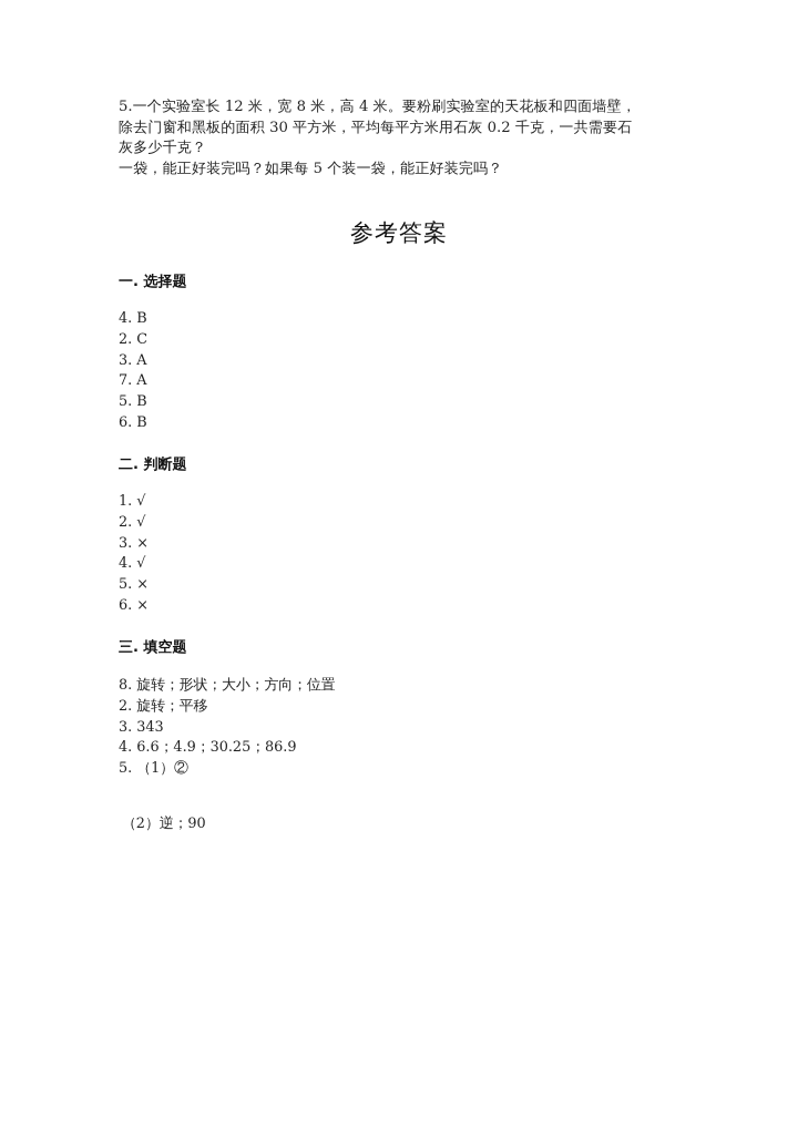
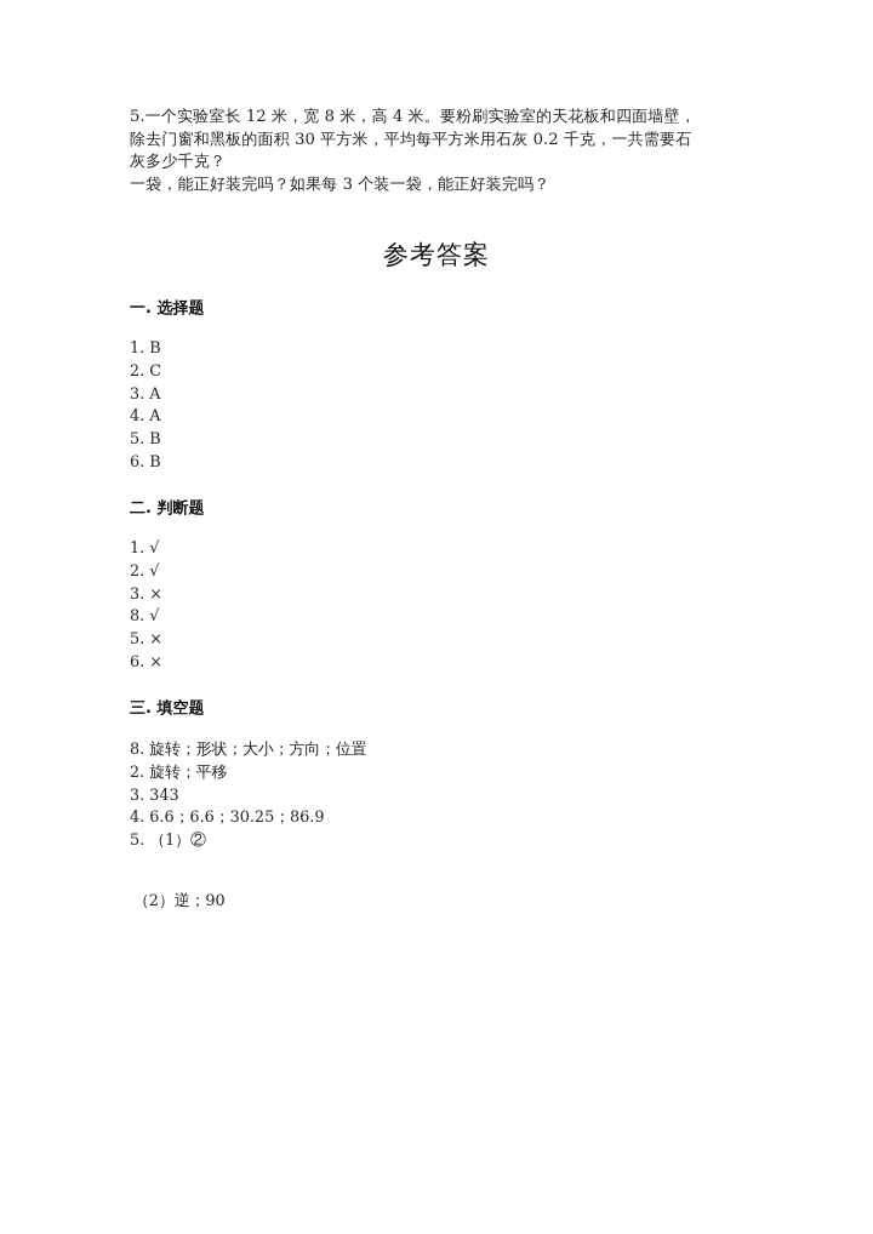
  5.一个实验室长 12 米，宽 8 米，高 4 米。要粉刷实验室的天花板和四面墙壁，
  除去门窗和黑板的面积 30 平方米，平均每平方米用石灰 0.2 千克，一共需要石
  灰多少千克？
- 一袋，能正好装完吗？如果每 5 个装一袋，能正好装完吗？
+ 一袋，能正好装完吗？如果每 3 个装一袋，能正好装完吗？
  参考答案
  一. 选择题
- 4. B
+ 1. B
  2. C
  3. A
- 7. A
+ 4. A
  5. B
  6. B
  二. 判断题
  1. √
  2. √
  3. ×
- 4. √
+ 8. √
  5. ×
  6. ×
  三. 填空题
  8. 旋转；形状；大小；方向；位置
  2. 旋转；平移
  3. 343
- 4. 6.6；4.9；30.25；86.9
+ 4. 6.6；6.6；30.25；86.9
  5. （1）②
  （2）逆；90
